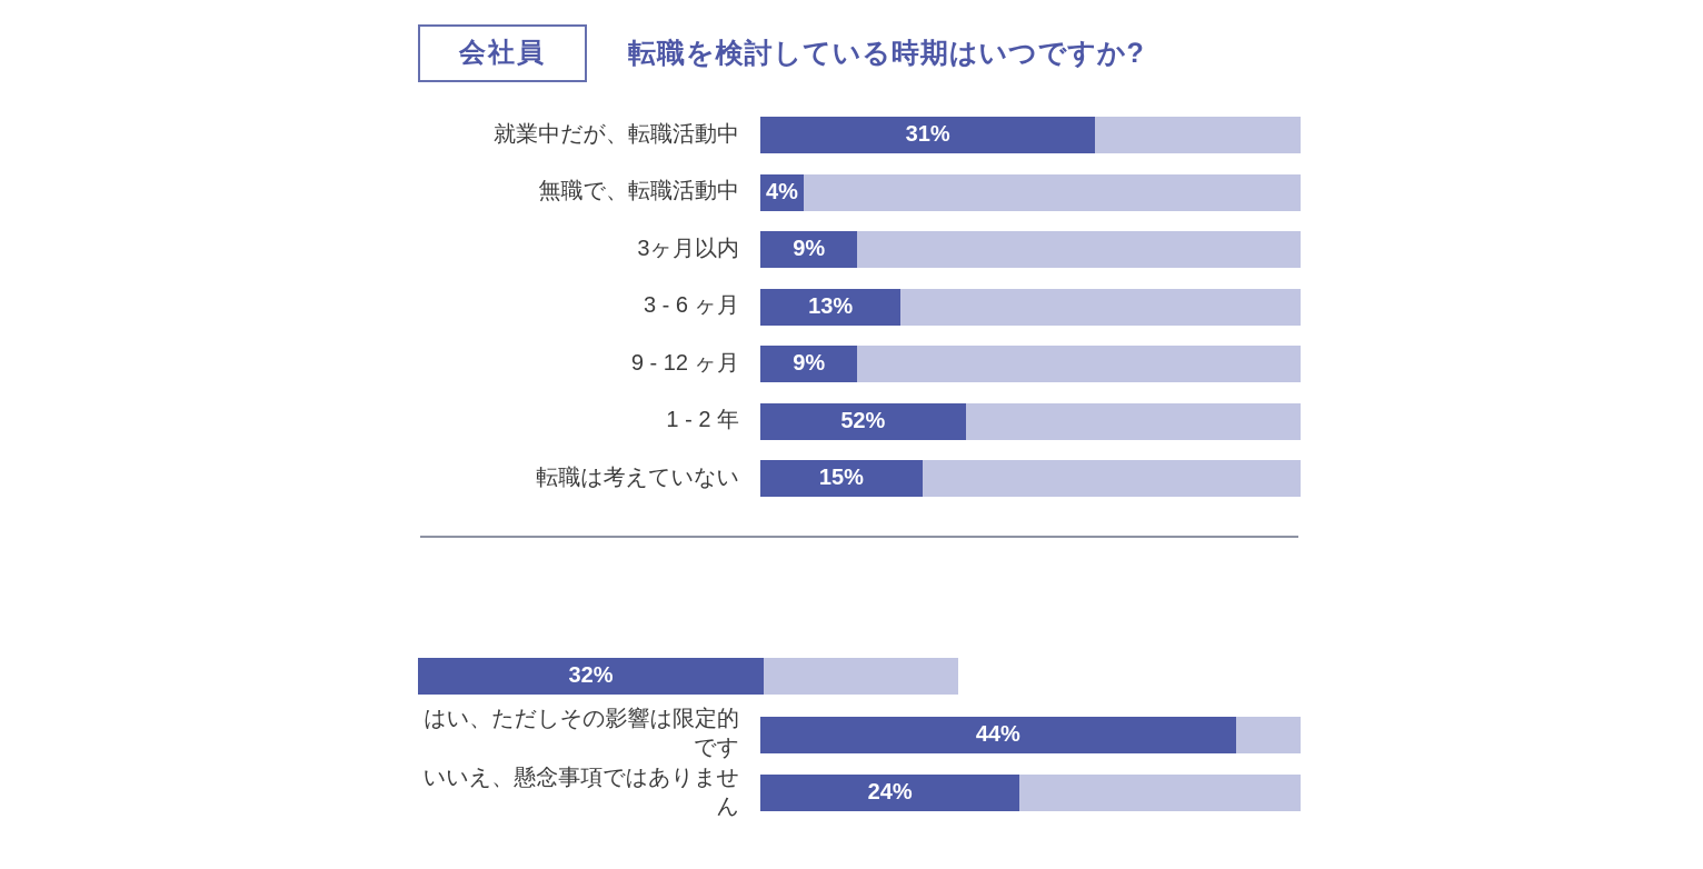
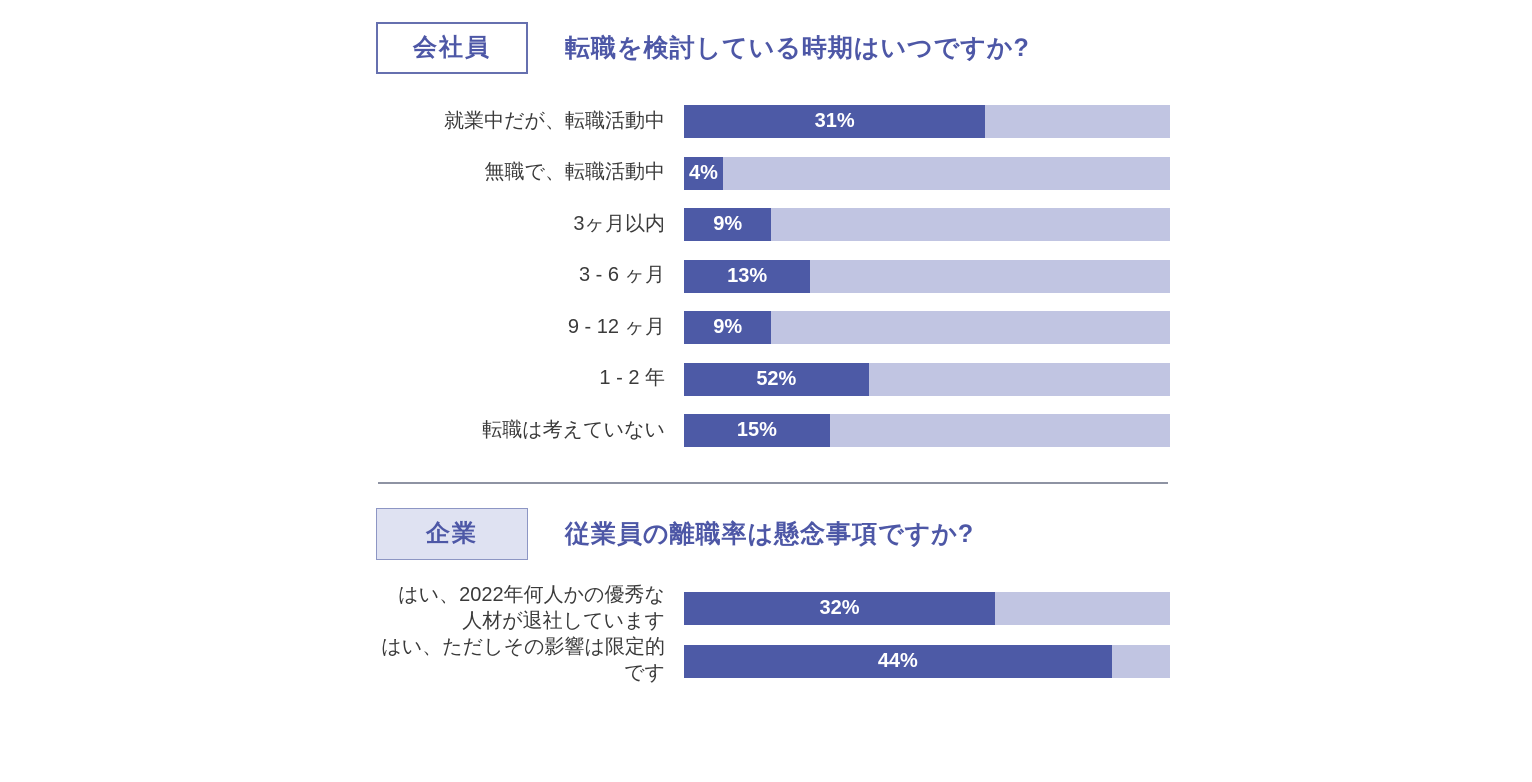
  会社員
  転職を検討している時期はいつですか?
  就業中だが、転職活動中
  31%
  無職で、転職活動中
  4%
  3ヶ月以内
  9%
  3 - 6 ヶ月
  13%
  9 - 12 ヶ月
  9%
  1 - 2 年
  52%
  転職は考えていない
  15%
+ 企業
+ 従業員の離職率は懸念事項ですか?
+ はい、2022年何人かの優秀な
+ 人材が退社しています
  32%
  はい、ただしその影響は限定的です
  44%
- いいえ、懸念事項ではありません
- 24%
